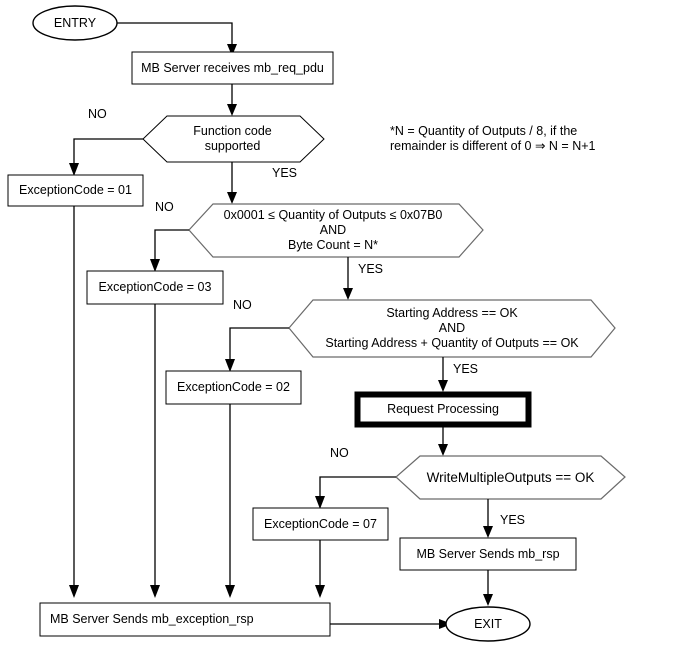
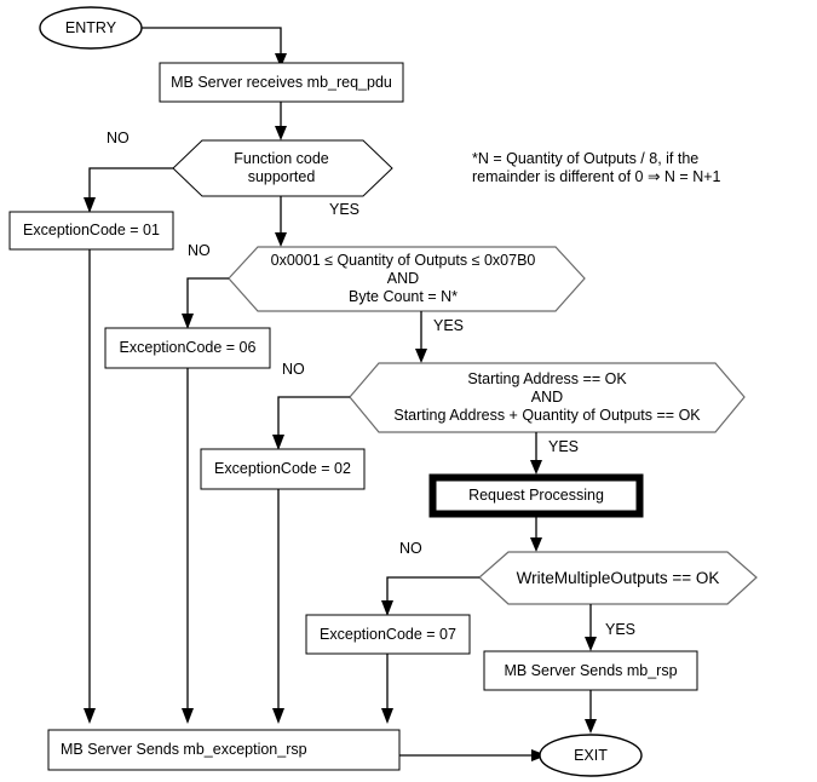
  ENTRY
  MB Server receives mb_req_pdu
  Function code
  supported
  ExceptionCode = 01
  0x0001 ≤ Quantity of Outputs ≤ 0x07B0
  AND
  Byte Count = N*
- ExceptionCode = 03
+ ExceptionCode = 06
  Starting Address == OK
  AND
  Starting Address + Quantity of Outputs == OK
  ExceptionCode = 02
  Request Processing
  WriteMultipleOutputs == OK
  ExceptionCode = 07
  MB Server Sends mb_rsp
  MB Server Sends mb_exception_rsp
  EXIT
  NO
  YES
  NO
  YES
  NO
  YES
  NO
  YES
  *N = Quantity of Outputs / 8, if the
  remainder is different of 0 ⇒ N = N+1
